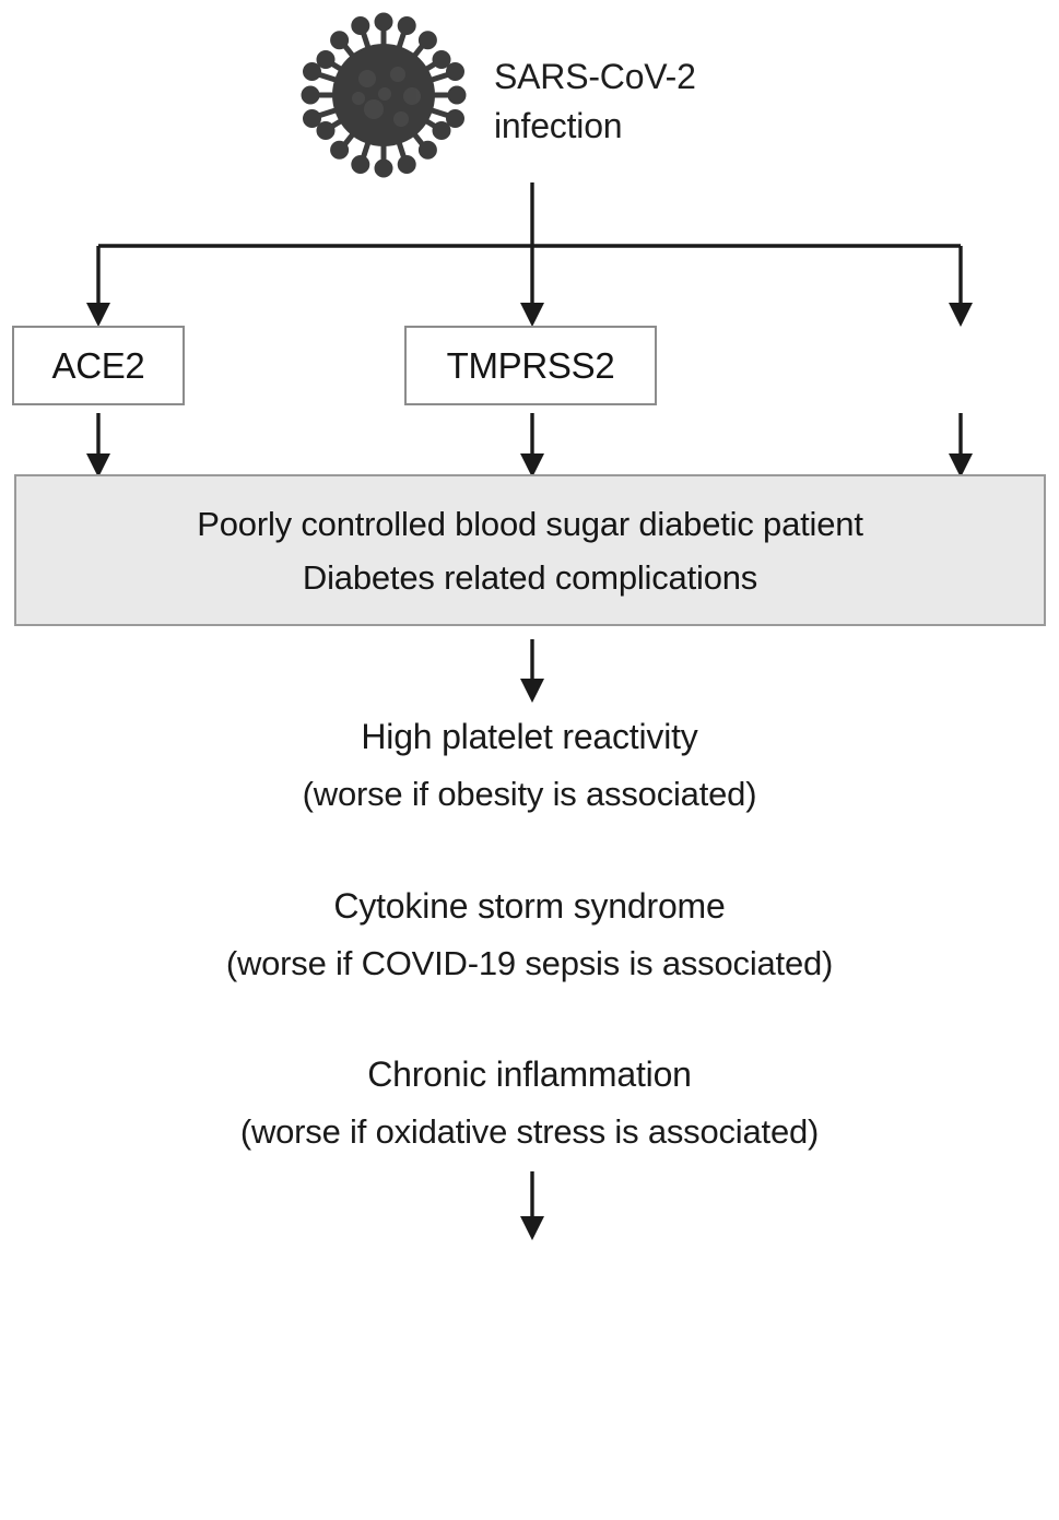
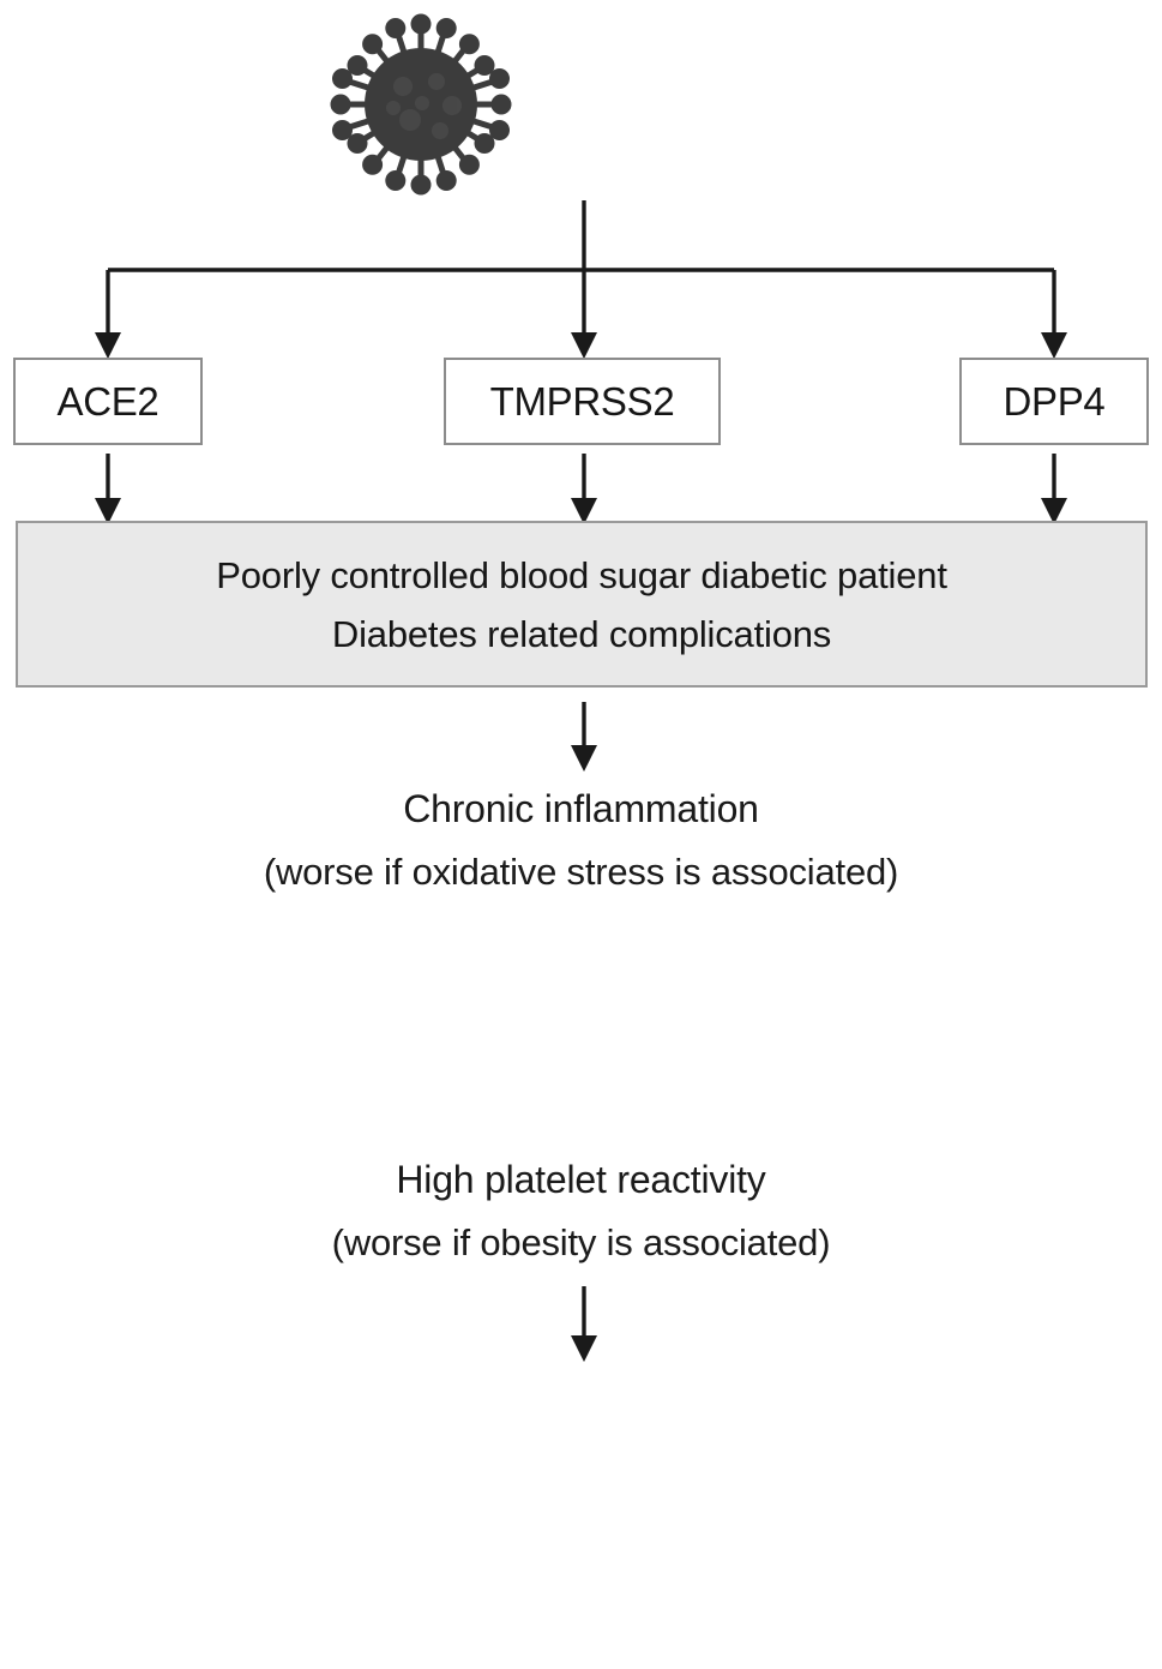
- SARS-CoV-2
- infection
  ACE2
  TMPRSS2
+ DPP4
  Poorly controlled blood sugar diabetic patient
  Diabetes related complications
- High platelet reactivity
+ Chronic inflammation
- (worse if obesity is associated)
+ (worse if oxidative stress is associated)
- Cytokine storm syndrome
- (worse if COVID-19 sepsis is associated)
- Chronic inflammation
+ High platelet reactivity
- (worse if oxidative stress is associated)
+ (worse if obesity is associated)
